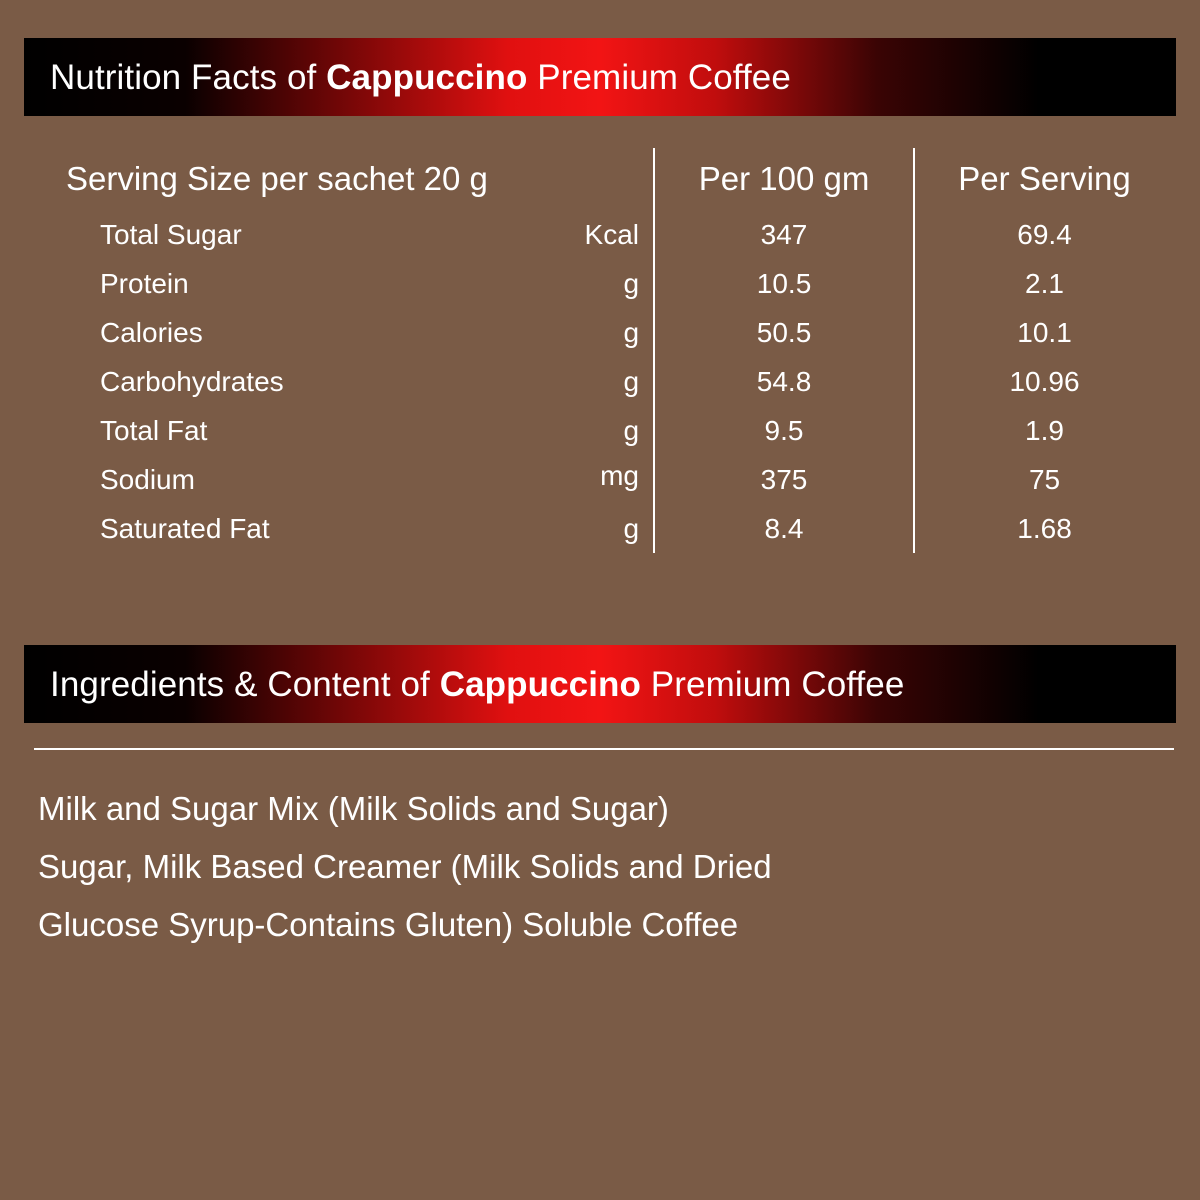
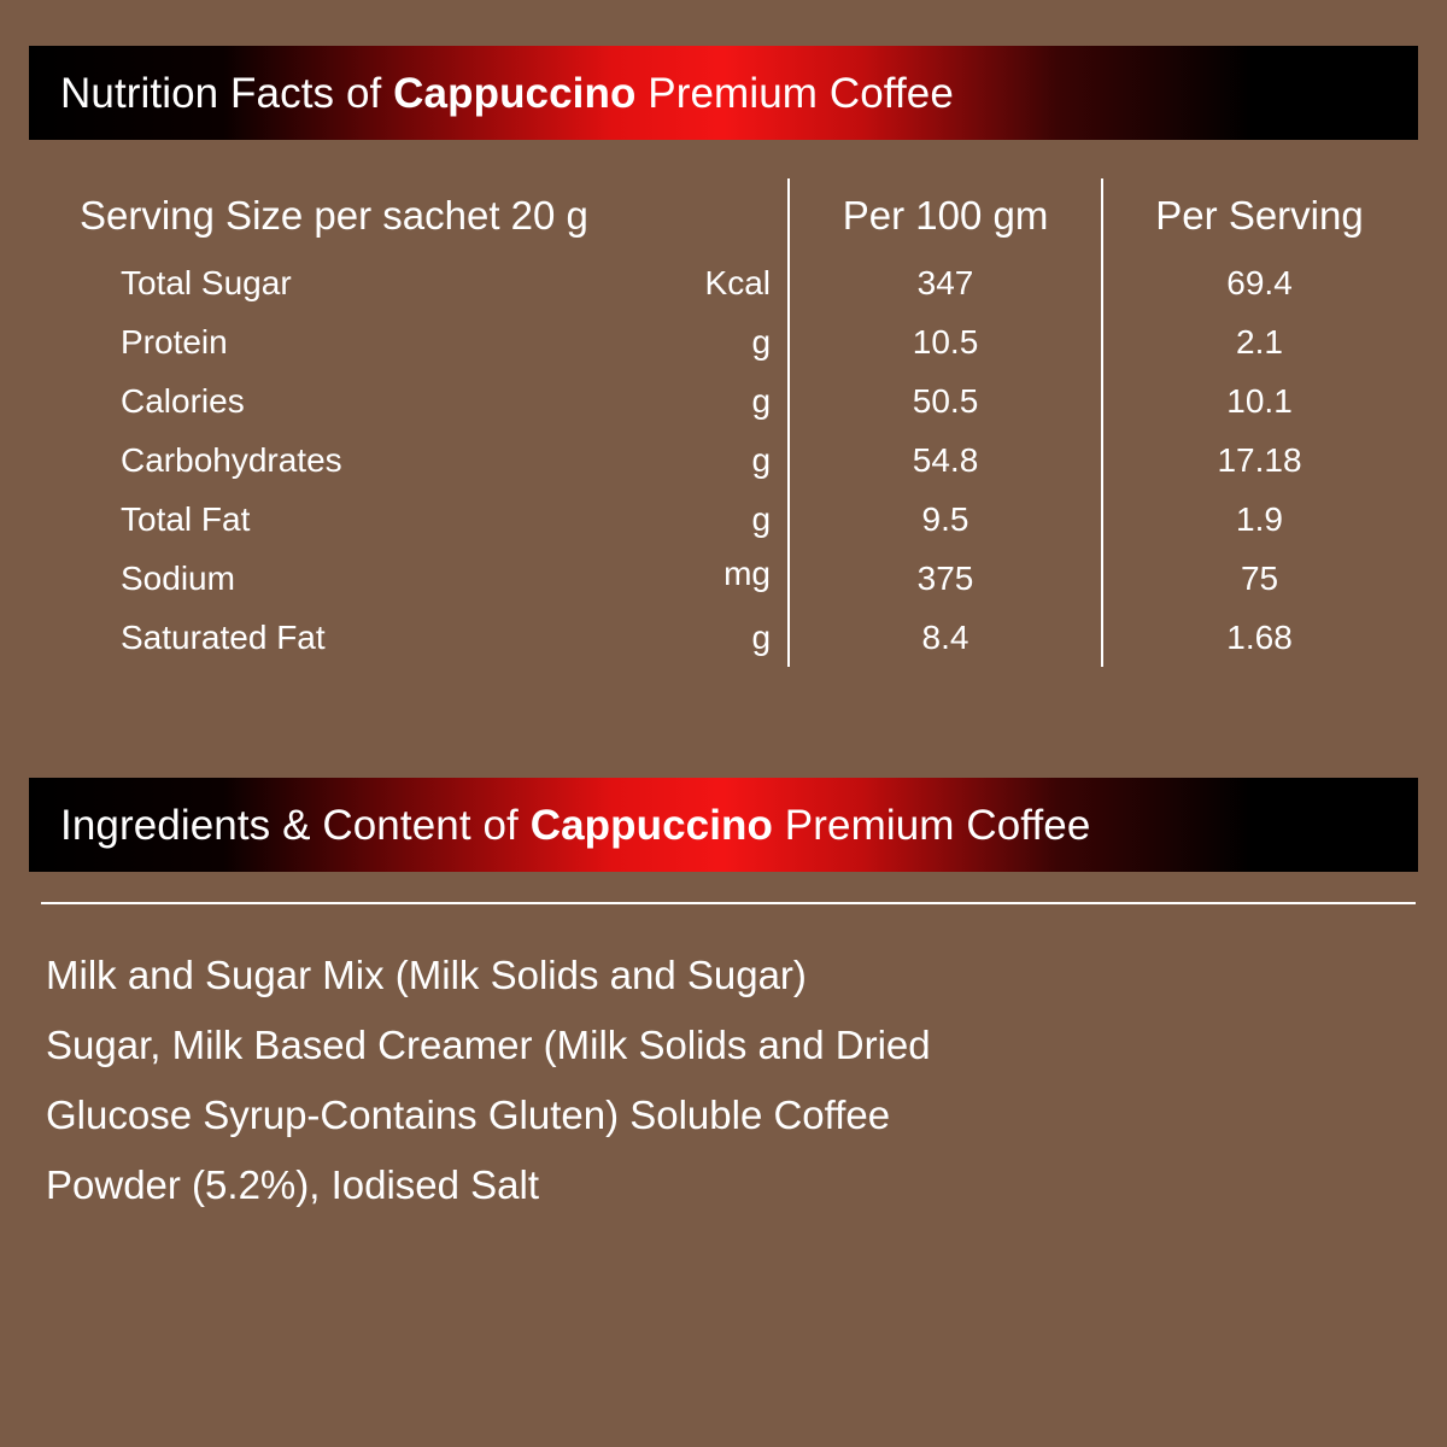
  Nutrition Facts of Cappuccino Premium Coffee
  Serving Size per sachet 20 g	Per 100 gm	Per Serving
  Total Sugar	Kcal	347	69.4
  Protein	g	10.5	2.1
  Calories	g	50.5	10.1
- Carbohydrates	g	54.8	10.96
+ Carbohydrates	g	54.8	17.18
  Total Fat	g	9.5	1.9
  Sodium	mg	375	75
  Saturated Fat	g	8.4	1.68
  Ingredients & Content of Cappuccino Premium Coffee
  Milk and Sugar Mix (Milk Solids and Sugar)
  Sugar, Milk Based Creamer (Milk Solids and Dried
  Glucose Syrup-Contains Gluten) Soluble Coffee
+ Powder (5.2%), Iodised Salt
